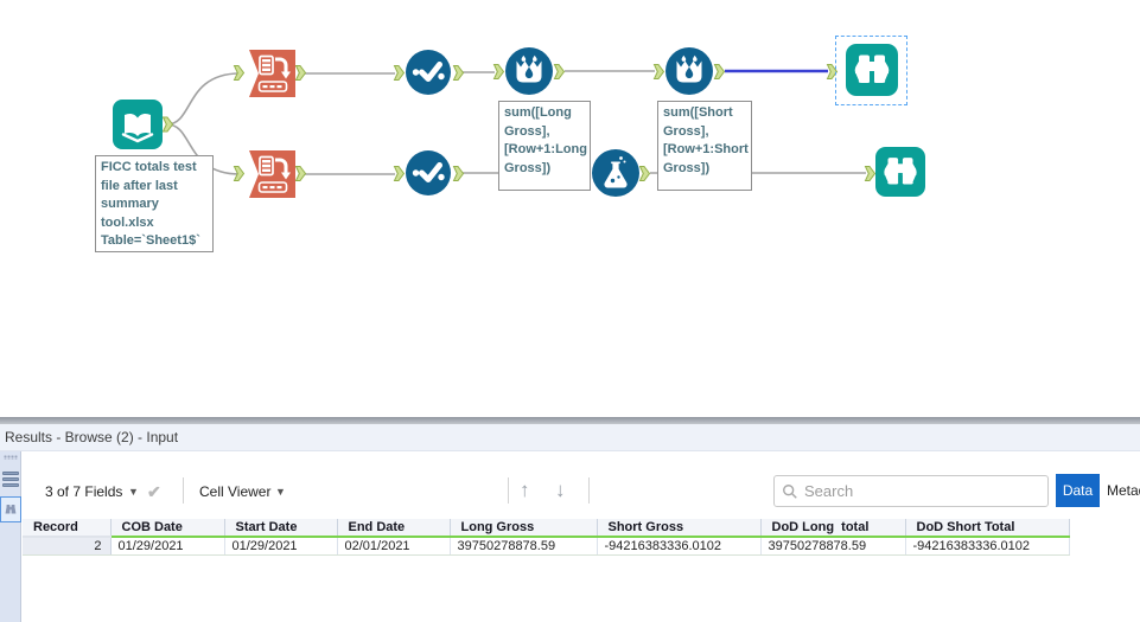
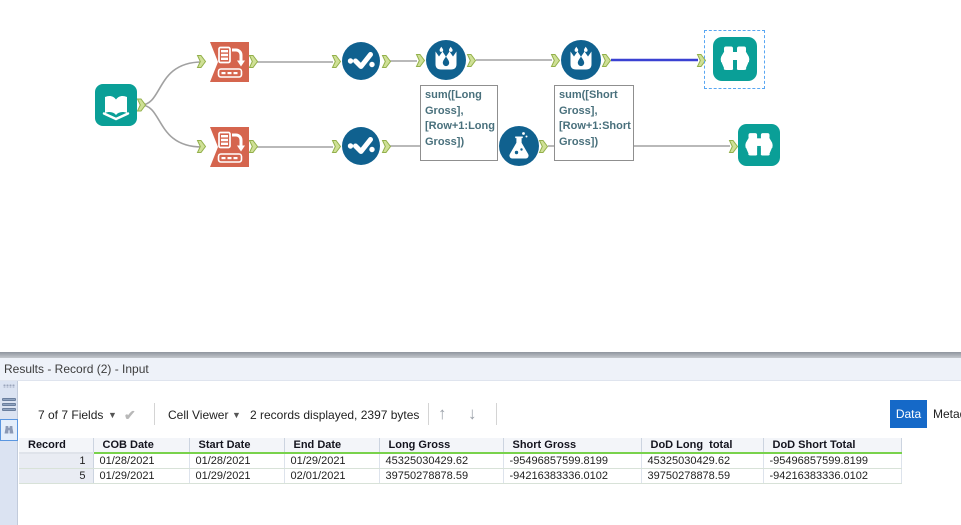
- FICC totals test
- file after last
- summary
- tool.xlsx
- Table=`Sheet1$`
  sum([Long
  Gross],
  [Row+1:Long
  Gross])
  sum([Short
  Gross],
  [Row+1:Short
  Gross])
- Results - Browse (2) - Input
+ Results - Record (2) - Input
- 3 of 7 Fields
+ 7 of 7 Fields
  ▼
  ✔
  Cell Viewer
  ▼
+ 2 records displayed, 2397 bytes
  ↑
  ↓
- Search
  Data
  Record	COB Date	Start Date	End Date	Long Gross	Short Gross	DoD Long total	DoD Short Total
+ 1	01/28/2021	01/28/2021	01/29/2021	45325030429.62	-95496857599.8199	45325030429.62	-95496857599.8199
- 2	01/29/2021	01/29/2021	02/01/2021	39750278878.59	-94216383336.0102	39750278878.59	-94216383336.0102
+ 5	01/29/2021	01/29/2021	02/01/2021	39750278878.59	-94216383336.0102	39750278878.59	-94216383336.0102
